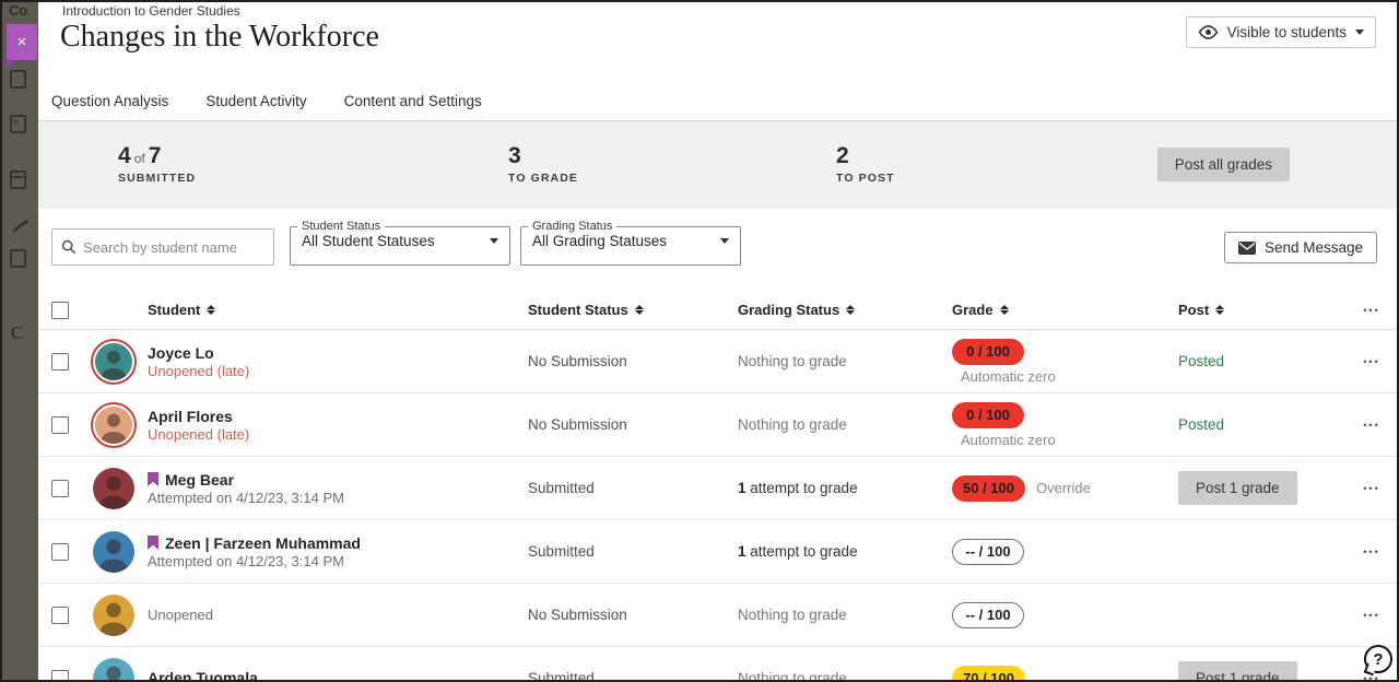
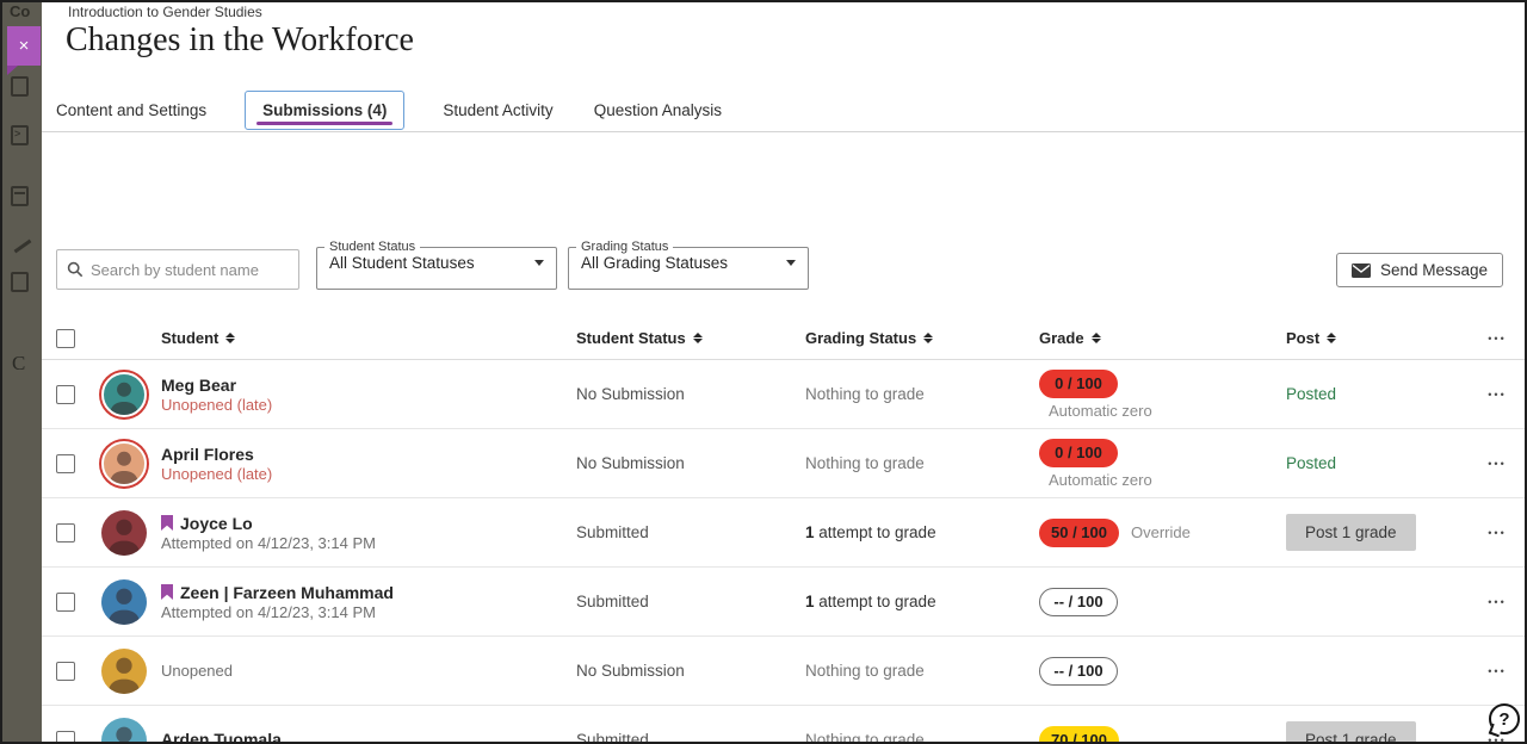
  Co
  C
  ×
  Introduction to Gender Studies
  Changes in the Workforce
- Visible to students
- Question Analysis
+ Content and Settings
+ Submissions (4)
  Student Activity
- Content and Settings
+ Question Analysis
- 4 of 7
- SUBMITTED
- 3
- TO GRADE
- 2
- TO POST
- Post all grades
  Search by student name
  Student Status
  All Student Statuses
  Grading Status
  All Grading Statuses
  Send Message
  Student
  Student Status
  Grading Status
  Grade
  Post
  •••
- Joyce Lo
+ Meg Bear
  Unopened (late)
  No Submission
  Nothing to grade
  0 / 100
  Automatic zero
  Posted
  •••
  April Flores
  Unopened (late)
  No Submission
  Nothing to grade
  0 / 100
  Automatic zero
  Posted
  •••
- Meg Bear
+ Joyce Lo
  Attempted on 4/12/23, 3:14 PM
  Submitted
  1 attempt to grade
  50 / 100
  Override
  Post 1 grade
  •••
  Zeen | Farzeen Muhammad
  Attempted on 4/12/23, 3:14 PM
  Submitted
  1 attempt to grade
  -- / 100
  •••
  Unopened
  No Submission
  Nothing to grade
  -- / 100
  •••
  Arden Tuomala
  Submitted
  Nothing to grade
  70 / 100
  Post 1 grade
  •••
  ?
